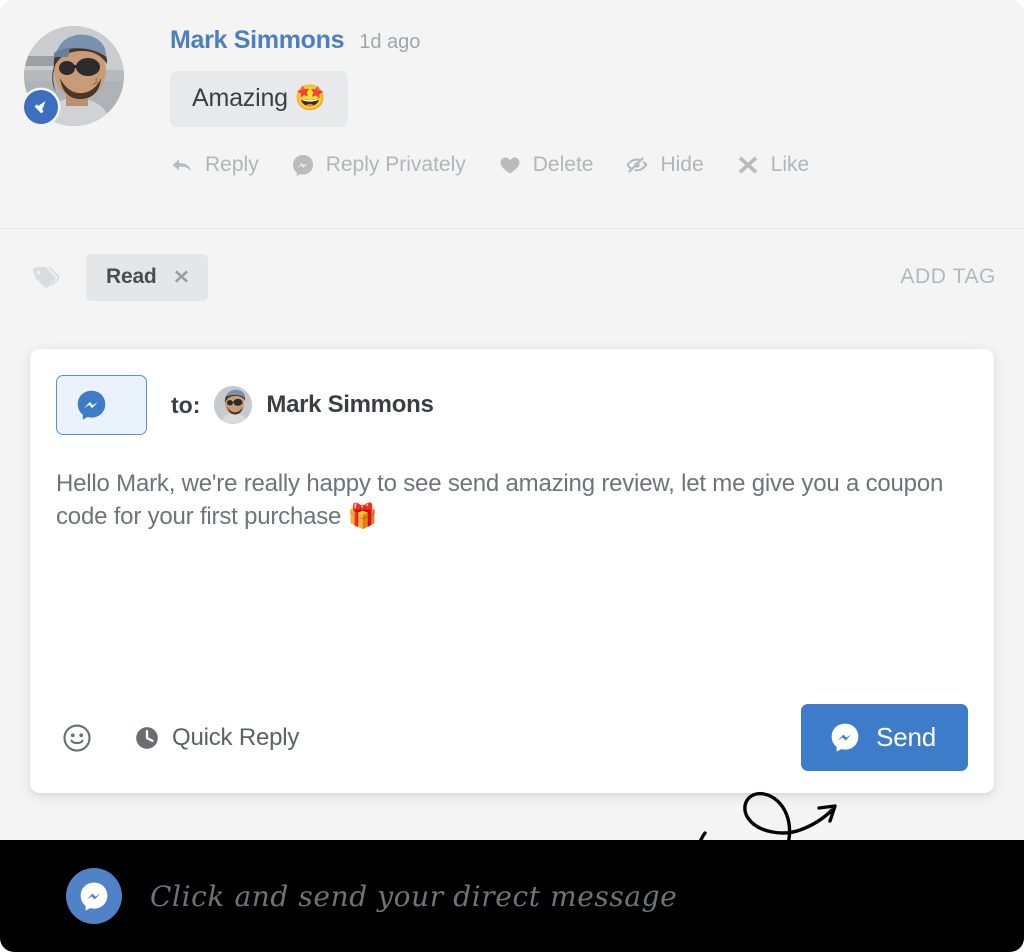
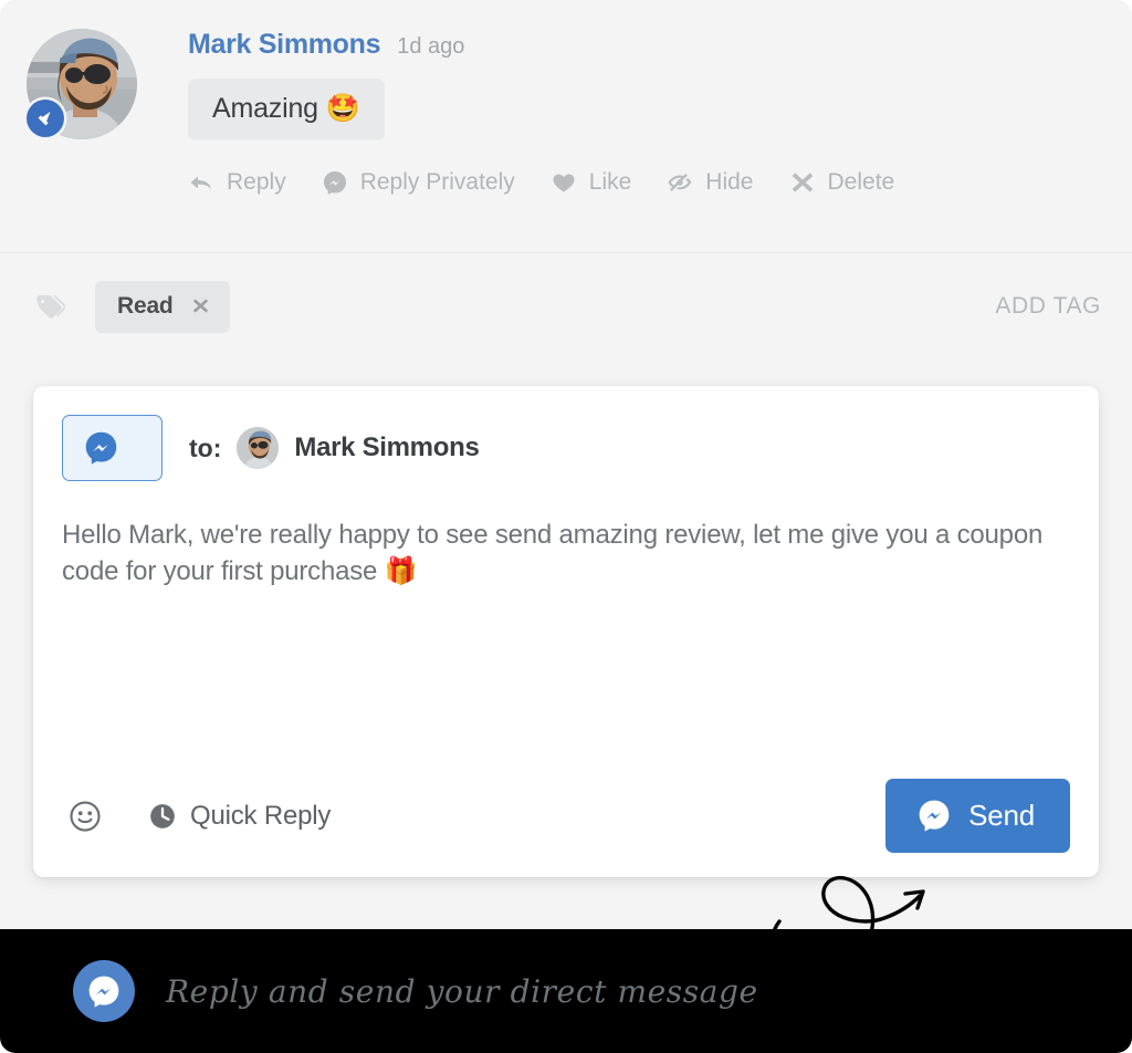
  Mark Simmons
  1d ago
  Amazing 🤩
  Reply
  Reply Privately
- Delete
+ Like
  Hide
- Like
+ Delete
  Read
  ADD TAG
  to:
  Mark Simmons
  Hello Mark, we're really happy to see send amazing review, let me give you a coupon code for your first purchase 🎁
  Quick Reply
  Send
- Click and send your direct message
+ Reply and send your direct message
